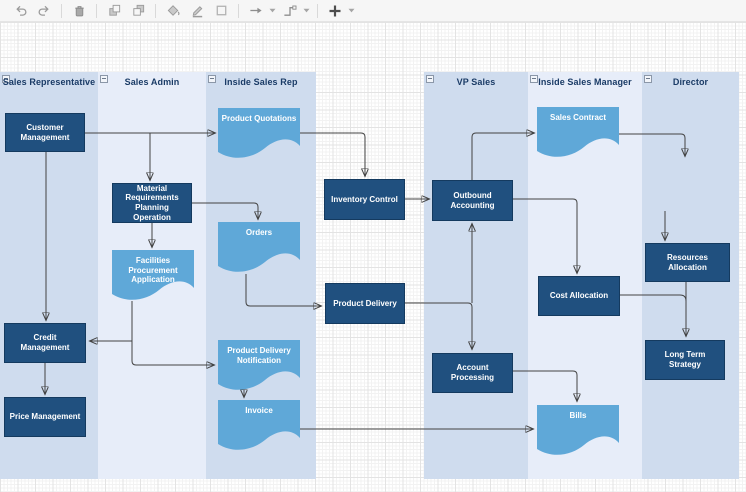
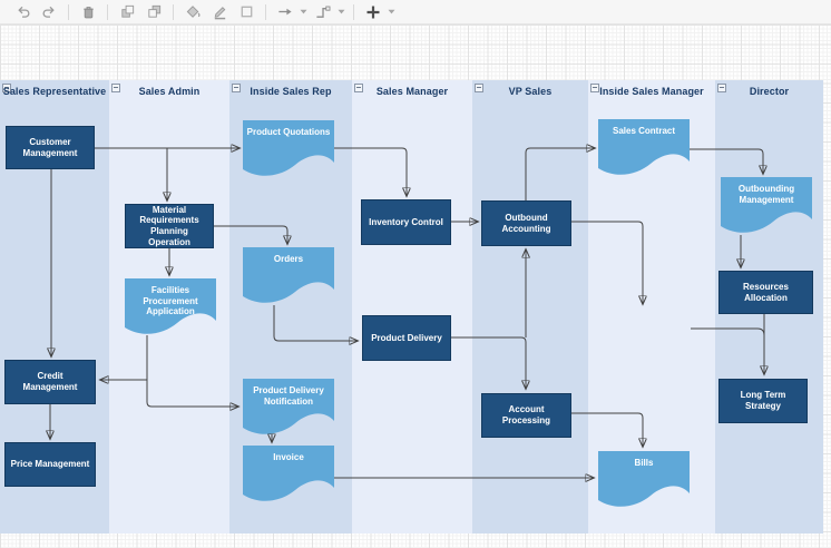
  Sales Representative
  Sales Admin
  Inside Sales Rep
+ Sales Manager
  VP Sales
  Inside Sales Manager
  Director
  Customer Management
  Credit Management
  Price Management
  Material Requirements Planning Operation
  Facilities Procurement Application
  Product Quotations
  Orders
  Product Delivery Notification
  Invoice
  Inventory Control
  Product Delivery
  Outbound Accounting
  Account Processing
  Sales Contract
- Cost Allocation
  Bills
+ Outbounding Management
  Resources Allocation
  Long Term Strategy
